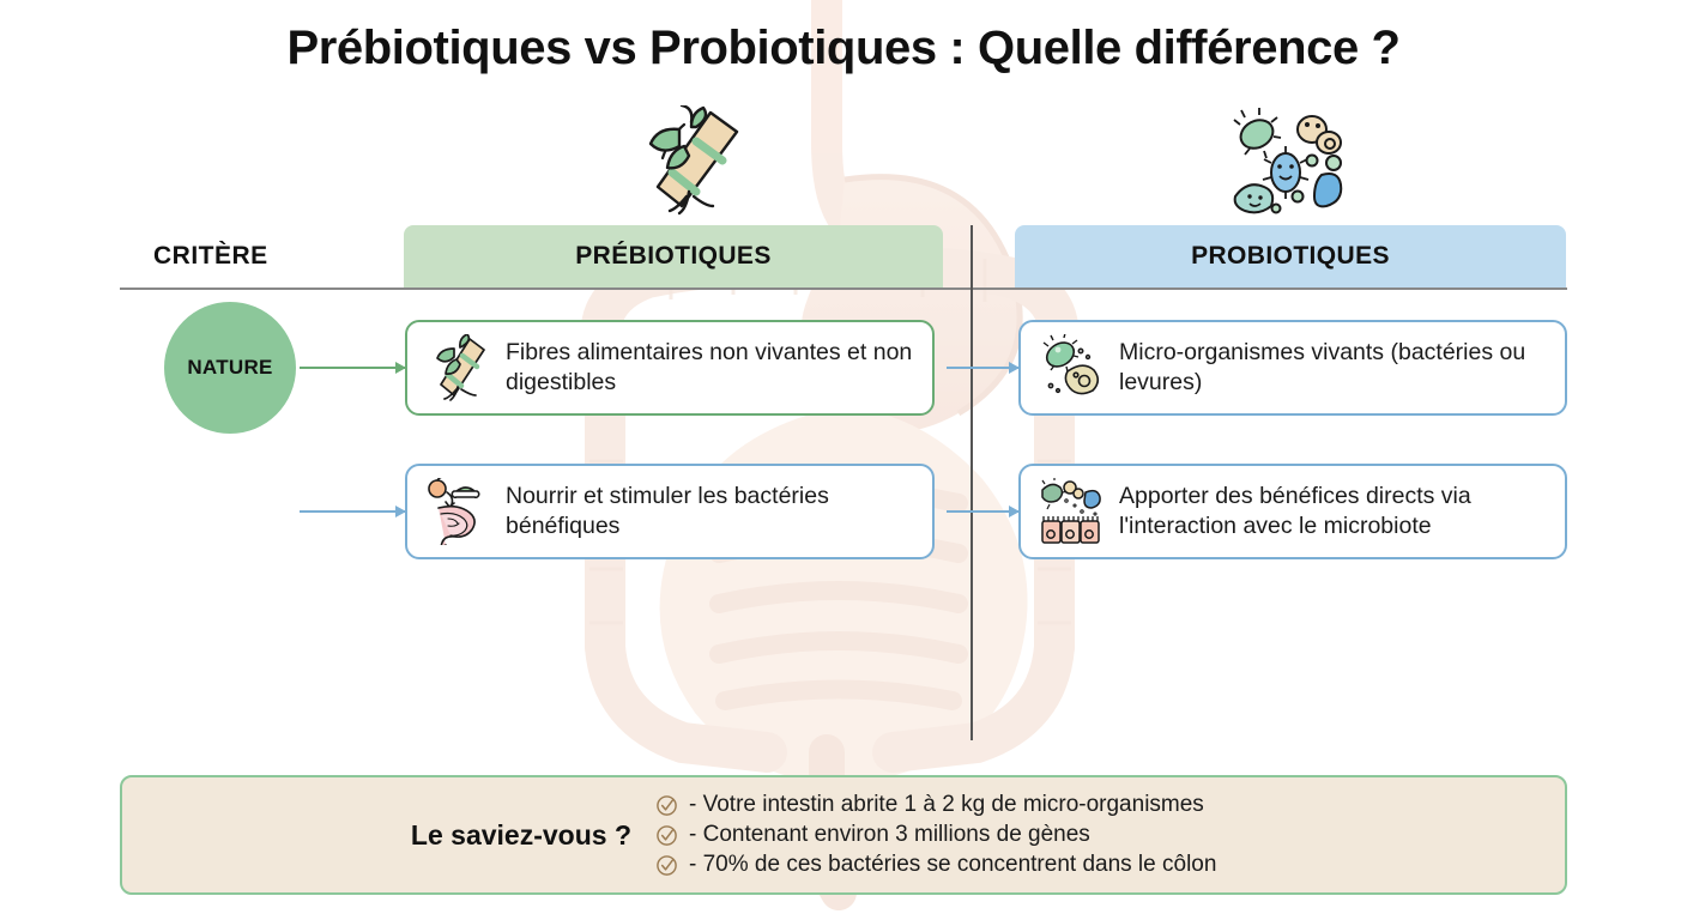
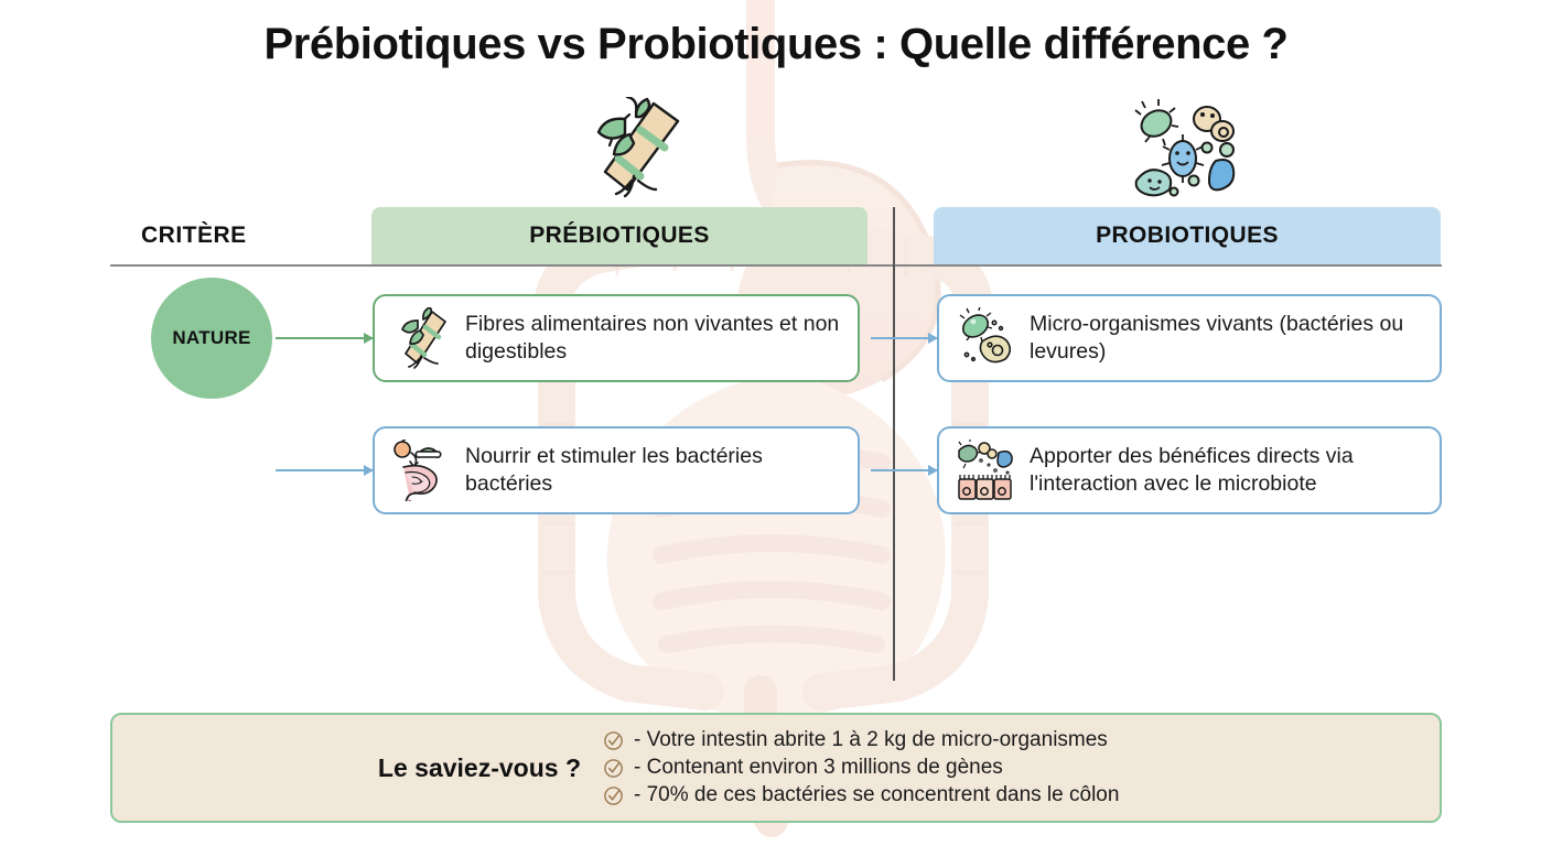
  Prébiotiques vs Probiotiques : Quelle différence ?
  PRÉBIOTIQUES
  PROBIOTIQUES
  CRITÈRE
  NATURE
  Fibres alimentaires non vivantes et non digestibles
  Micro-organismes vivants (bactéries ou levures)
- Nourrir et stimuler les bactéries bénéfiques
+ Nourrir et stimuler les bactéries bactéries
  Apporter des bénéfices directs via l'interaction avec le microbiote
  Le saviez-vous ?
  - Votre intestin abrite 1 à 2 kg de micro-organismes
  - Contenant environ 3 millions de gènes
  - 70% de ces bactéries se concentrent dans le côlon
